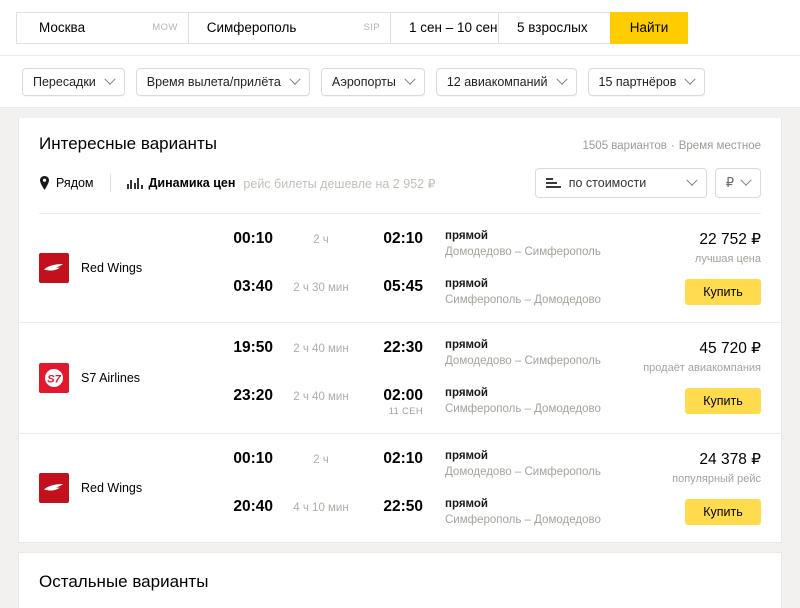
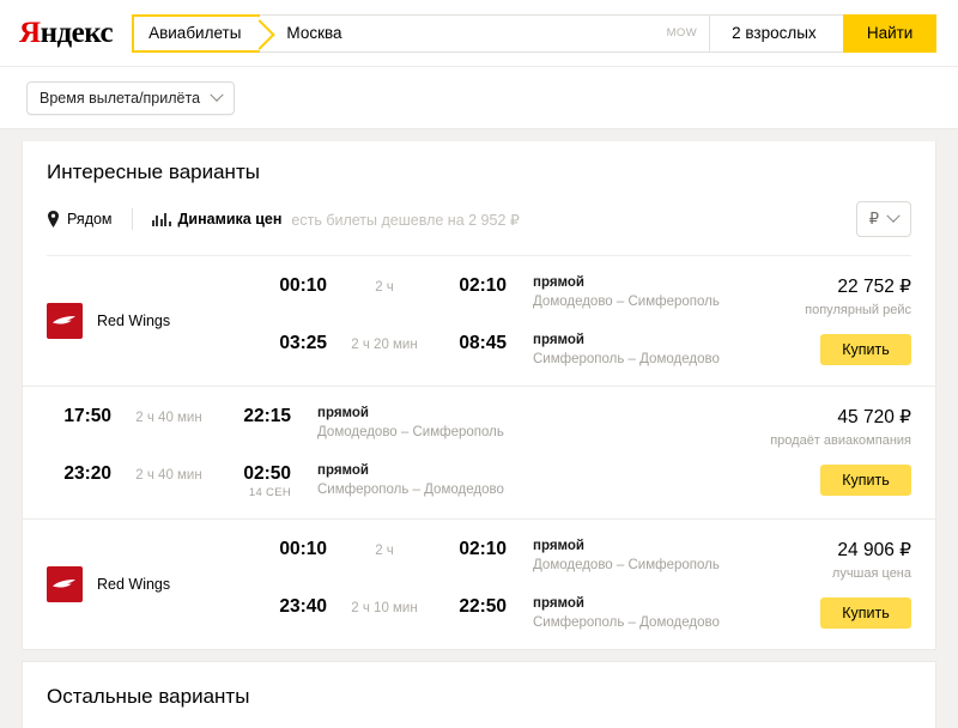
+ Яндекс
+ Авиабилеты
  Москва
  MOW
- Симферополь
- SIP
- 1 сен – 10 сен
- 5 взрослых
+ 2 взрослых
  Найти
- Пересадки
  Время вылета/прилёта
- Аэропорты
- 12 авиакомпаний
- 15 партнёров
  Интересные варианты
- 1505 вариантов · Время местное
  Рядом
  Динамика цен
- рейс билеты дешевле на 2 952 ₽
+ есть билеты дешевле на 2 952 ₽
- по стоимости
  ₽
  Red Wings
  00:10
  2 ч
  02:10
  прямой
  Домодедово – Симферополь
- 03:40
+ 03:25
- 2 ч 30 мин
+ 2 ч 20 мин
- 05:45
+ 08:45
  прямой
  Симферополь – Домодедово
  22 752 ₽
- лучшая цена
+ популярный рейс
  Купить
- S7
- S7 Airlines
- 19:50
+ 17:50
  2 ч 40 мин
- 22:30
+ 22:15
  прямой
  Домодедово – Симферополь
  23:20
  2 ч 40 мин
- 02:00
+ 02:50
- 11 СЕН
+ 14 СЕН
  прямой
  Симферополь – Домодедово
  45 720 ₽
  продаёт авиакомпания
  Купить
  Red Wings
  00:10
  2 ч
  02:10
  прямой
  Домодедово – Симферополь
- 20:40
+ 23:40
- 4 ч 10 мин
+ 2 ч 10 мин
  22:50
  прямой
  Симферополь – Домодедово
- 24 378 ₽
+ 24 906 ₽
- популярный рейс
+ лучшая цена
  Купить
  Остальные варианты
